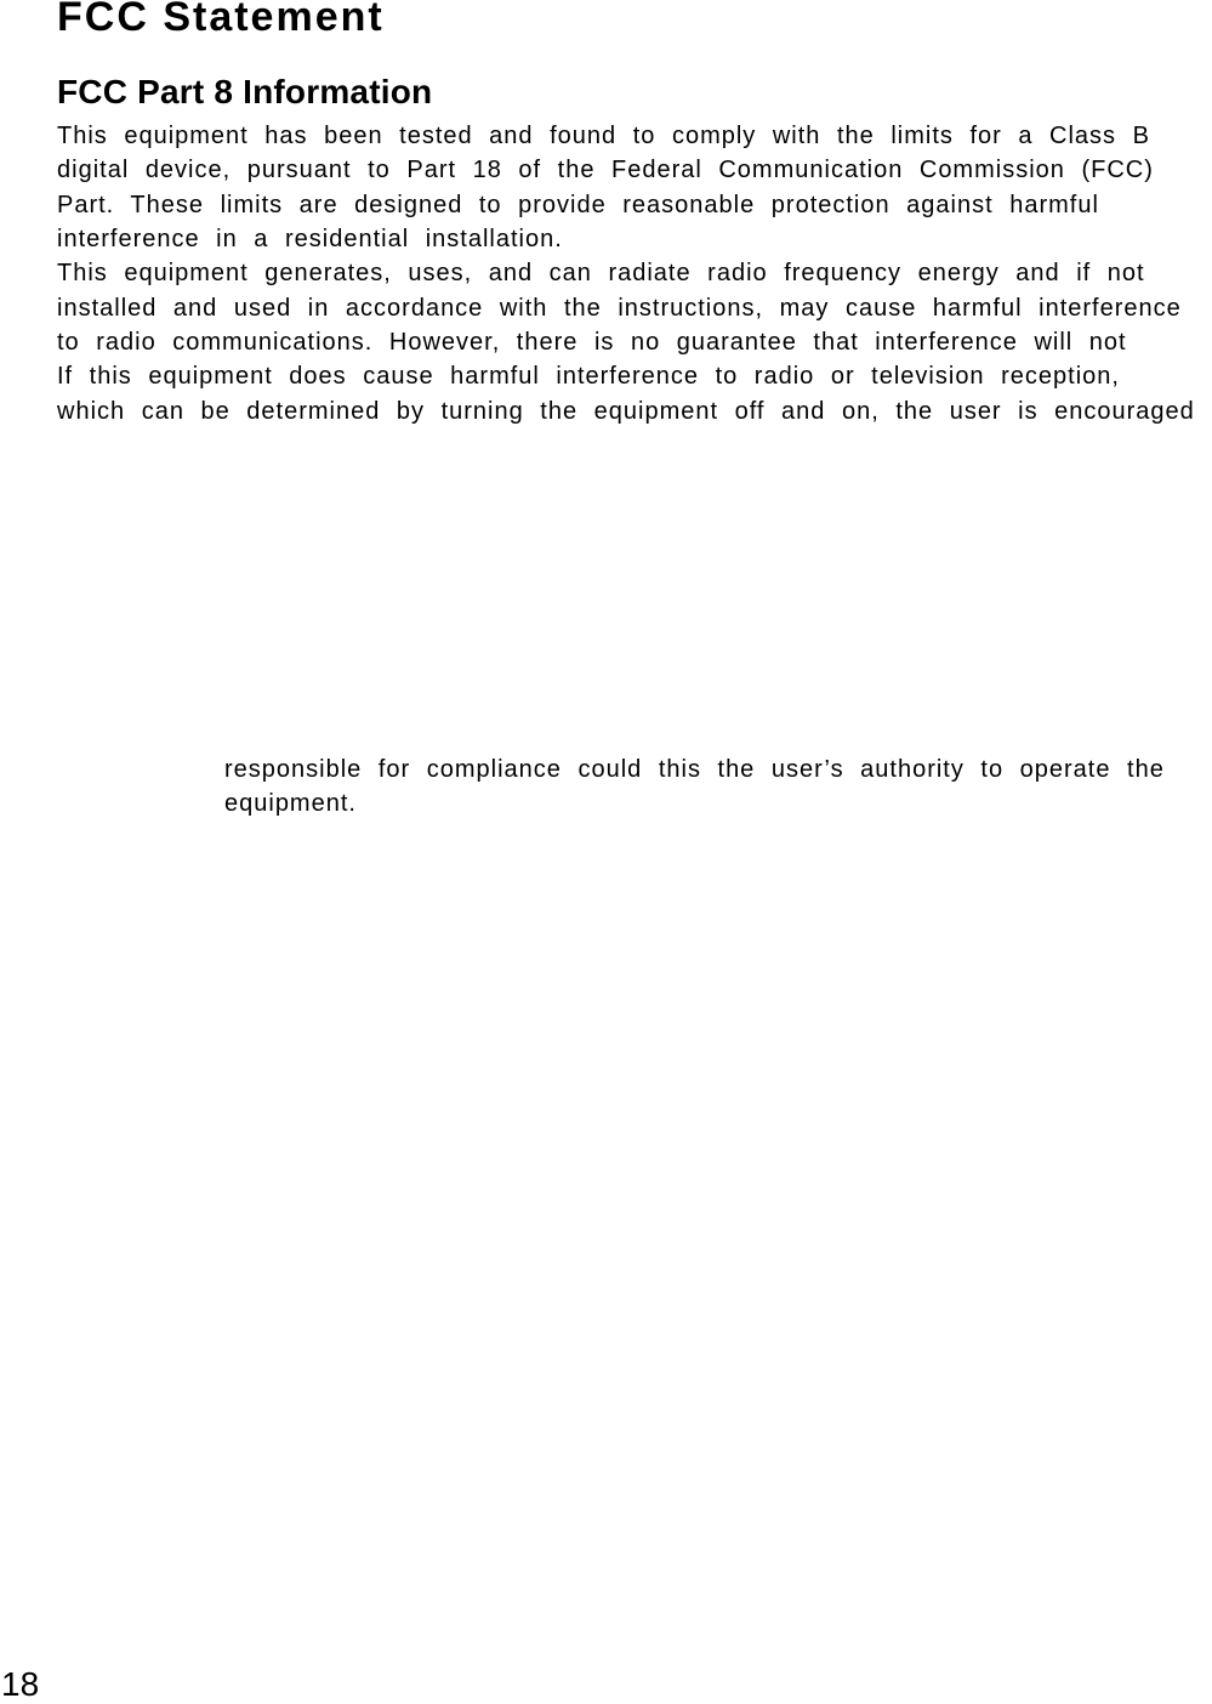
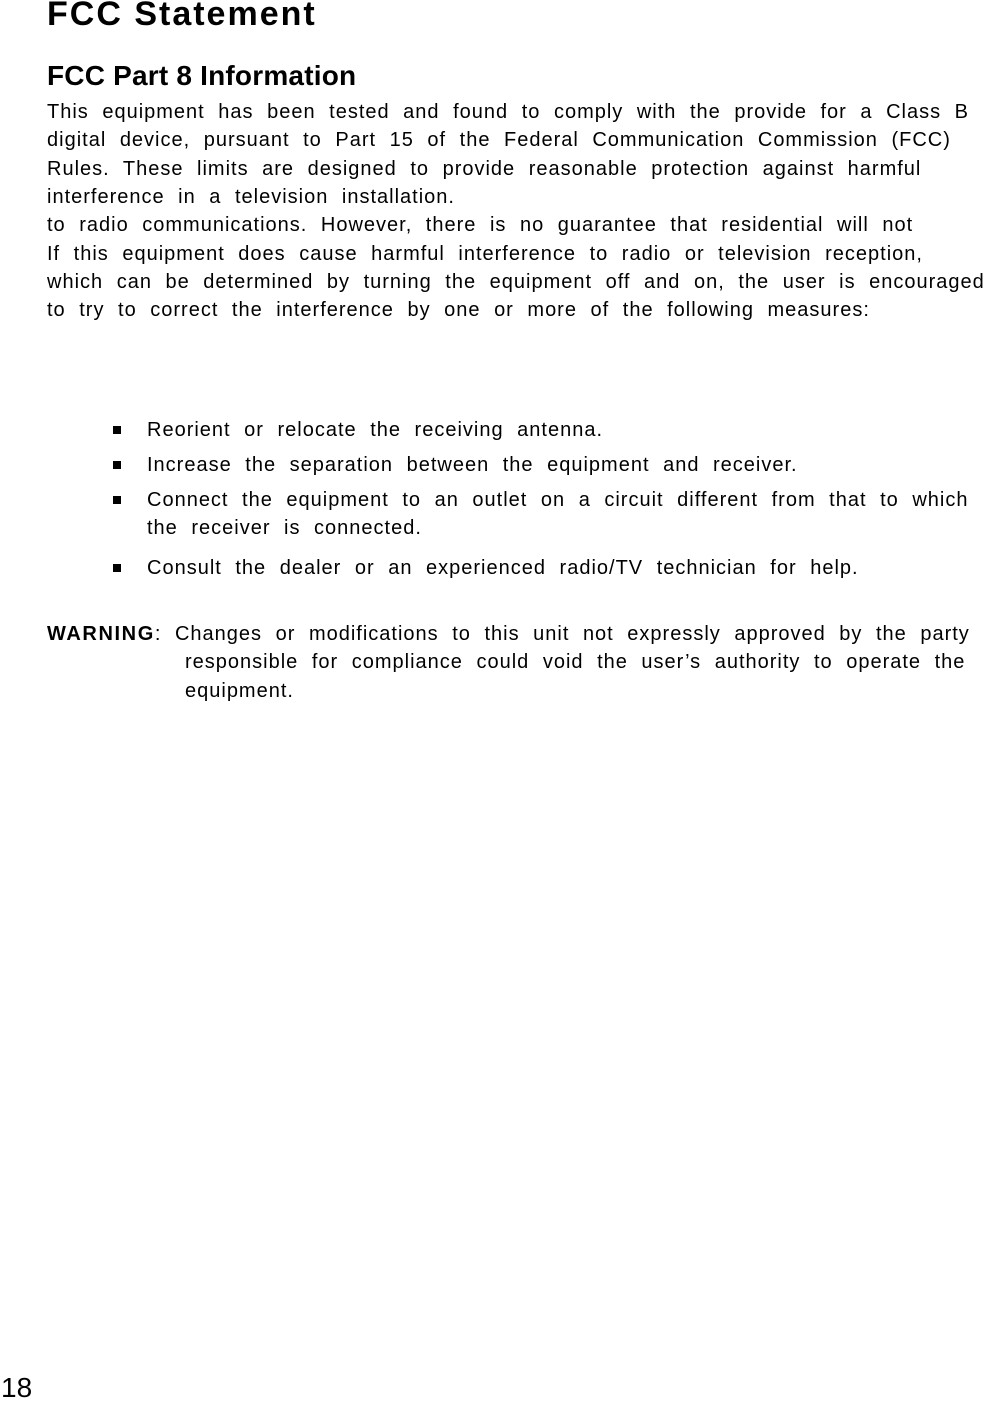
  FCC Statement
  FCC Part 8 Information
- This equipment has been tested and found to comply with the limits for a Class B
+ This equipment has been tested and found to comply with the provide for a Class B
- digital device, pursuant to Part 18 of the Federal Communication Commission (FCC)
+ digital device, pursuant to Part 15 of the Federal Communication Commission (FCC)
- Part. These limits are designed to provide reasonable protection against harmful
+ Rules. These limits are designed to provide reasonable protection against harmful
- interference in a residential installation.
+ interference in a television installation.
- This equipment generates, uses, and can radiate radio frequency energy and if not
- installed and used in accordance with the instructions, may cause harmful interference
- to radio communications. However, there is no guarantee that interference will not
+ to radio communications. However, there is no guarantee that residential will not
  If this equipment does cause harmful interference to radio or television reception,
  which can be determined by turning the equipment off and on, the user is encouraged
+ to try to correct the interference by one or more of the following measures:
+ Reorient or relocate the receiving antenna.
+ Increase the separation between the equipment and receiver.
+ Connect the equipment to an outlet on a circuit different from that to which
+ the receiver is connected.
+ Consult the dealer or an experienced radio/TV technician for help.
+ WARNING: Changes or modifications to this unit not expressly approved by the party
- responsible for compliance could this the user’s authority to operate the
+ responsible for compliance could void the user’s authority to operate the
  equipment.
  18
